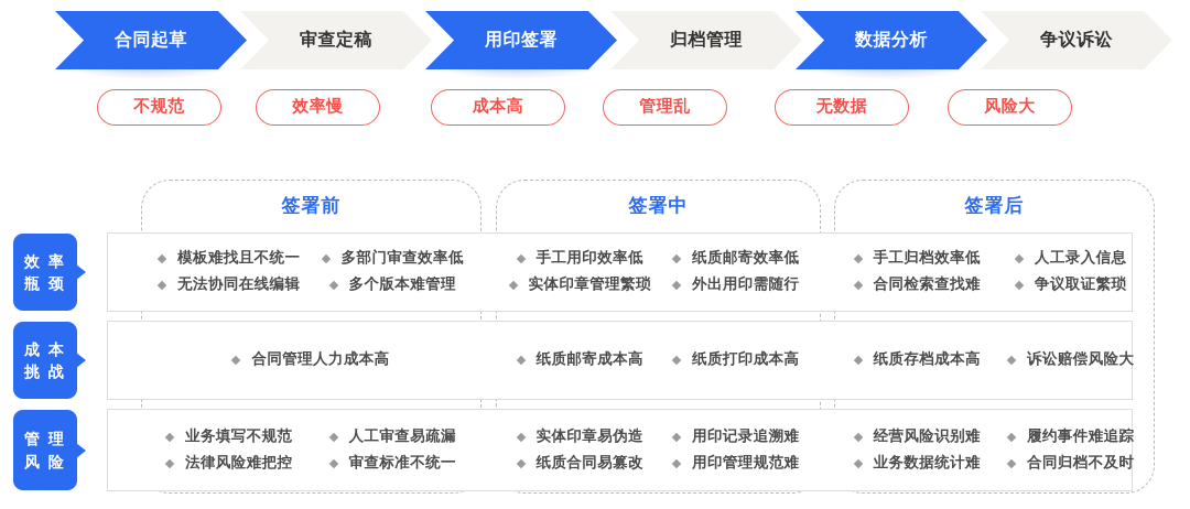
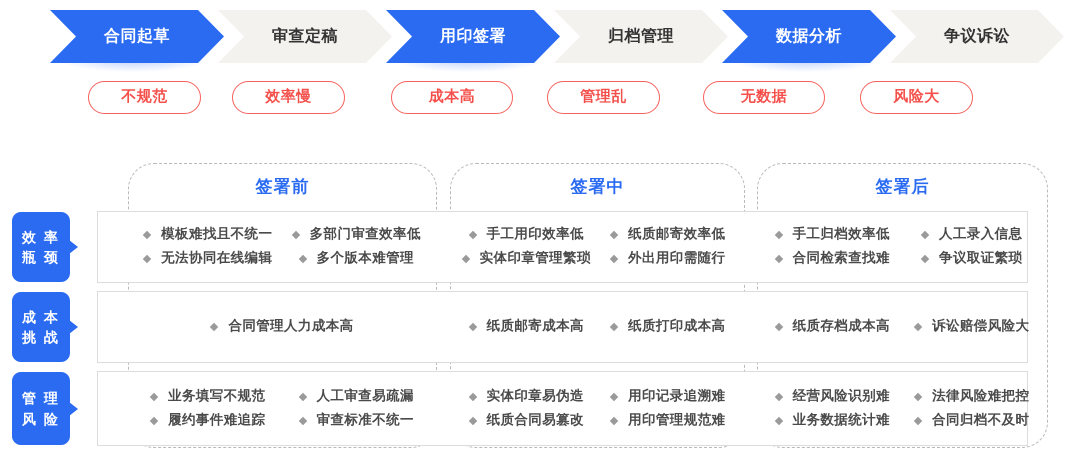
  合同起草
  审查定稿
  用印签署
  归档管理
  数据分析
  争议诉讼
  不规范
  效率慢
  成本高
  管理乱
  无数据
  风险大
  签署前
  签署中
  签署后
  效 率
  瓶 颈
  模板难找且不统一
  多部门审查效率低
  无法协同在线编辑
  多个版本难管理
  手工用印效率低
  纸质邮寄效率低
  实体印章管理繁琐
  外出用印需随行
  手工归档效率低
  人工录入信息
  合同检索查找难
  争议取证繁琐
  成 本
  挑 战
  合同管理人力成本高
  纸质邮寄成本高
  纸质打印成本高
  纸质存档成本高
  诉讼赔偿风险大
  管 理
  风 险
  业务填写不规范
  人工审查易疏漏
- 法律风险难把控
+ 履约事件难追踪
  审查标准不统一
  实体印章易伪造
  用印记录追溯难
  纸质合同易篡改
  用印管理规范难
  经营风险识别难
- 履约事件难追踪
+ 法律风险难把控
  业务数据统计难
  合同归档不及时
